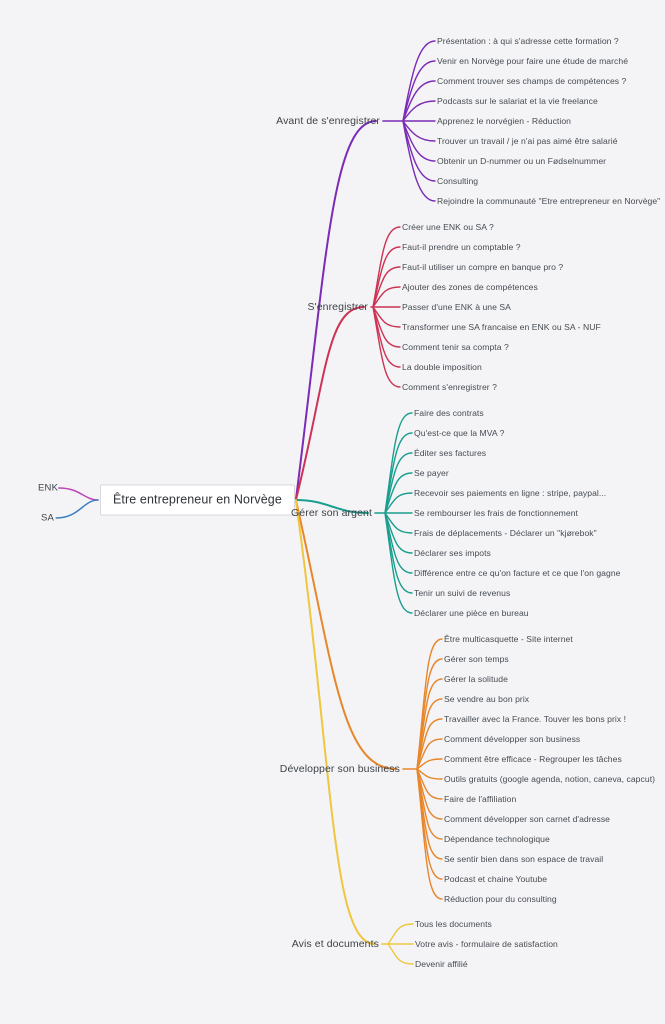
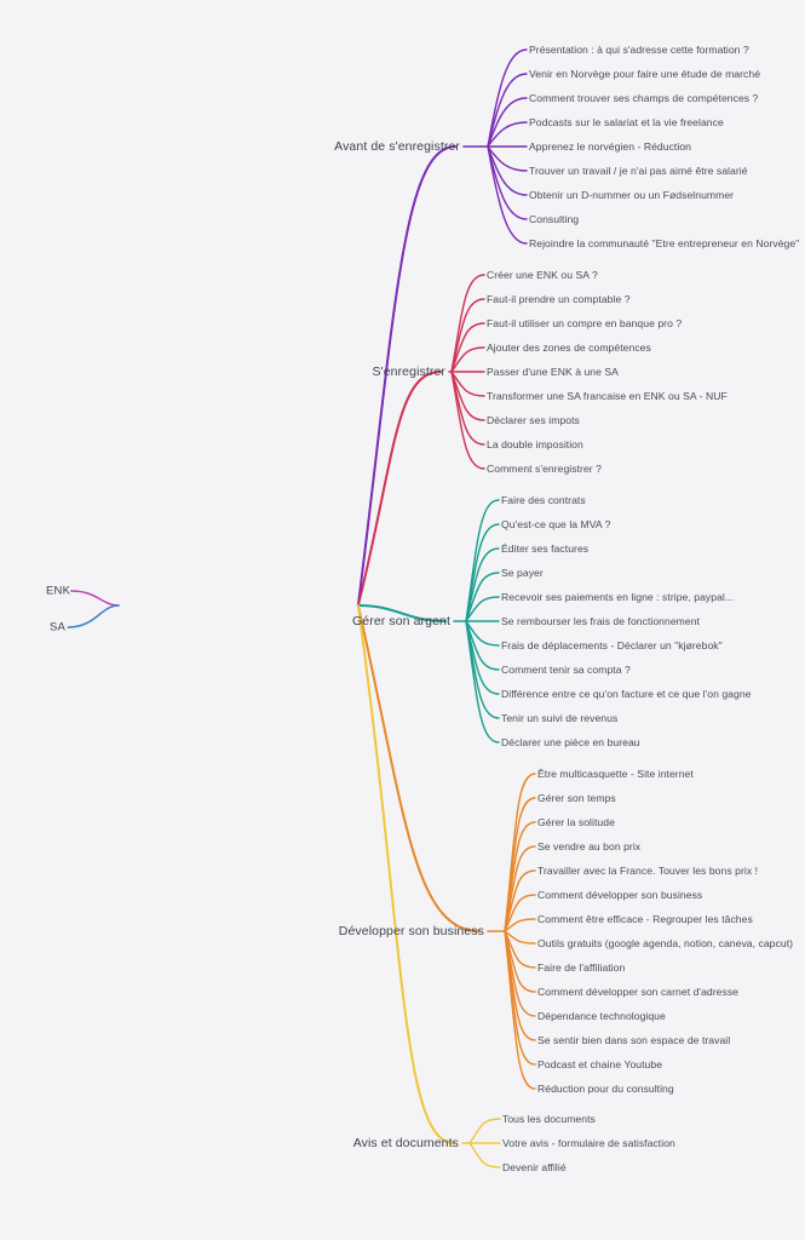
- Être entrepreneur en Norvège
  ENK
  SA
  Avant de s'enregistrer
  S'enregistrer
  Gérer son argent
  Développer son business
  Avis et documents
  Présentation : à qui s'adresse cette formation ?
  Venir en Norvège pour faire une étude de marché
  Comment trouver ses champs de compétences ?
  Podcasts sur le salariat et la vie freelance
  Apprenez le norvégien - Réduction
  Trouver un travail / je n'ai pas aimé être salarié
  Obtenir un D-nummer ou un Fødselnummer
  Consulting
  Rejoindre la communauté "Etre entrepreneur en Norvège"
  Créer une ENK ou SA ?
  Faut-il prendre un comptable ?
  Faut-il utiliser un compre en banque pro ?
  Ajouter des zones de compétences
  Passer d'une ENK à une SA
  Transformer une SA francaise en ENK ou SA - NUF
- Comment tenir sa compta ?
+ Déclarer ses impots
  La double imposition
  Comment s'enregistrer ?
  Faire des contrats
  Qu'est-ce que la MVA ?
  Éditer ses factures
  Se payer
  Recevoir ses paiements en ligne : stripe, paypal...
  Se rembourser les frais de fonctionnement
  Frais de déplacements - Déclarer un "kjørebok"
- Déclarer ses impots
+ Comment tenir sa compta ?
  Différence entre ce qu'on facture et ce que l'on gagne
  Tenir un suivi de revenus
  Déclarer une pièce en bureau
  Être multicasquette - Site internet
  Gérer son temps
  Gérer la solitude
  Se vendre au bon prix
  Travailler avec la France. Touver les bons prix !
  Comment développer son business
  Comment être efficace - Regrouper les tâches
  Outils gratuits (google agenda, notion, caneva, capcut)
  Faire de l'affiliation
  Comment développer son carnet d'adresse
  Dépendance technologique
  Se sentir bien dans son espace de travail
  Podcast et chaine Youtube
  Réduction pour du consulting
  Tous les documents
  Votre avis - formulaire de satisfaction
  Devenir affilié
